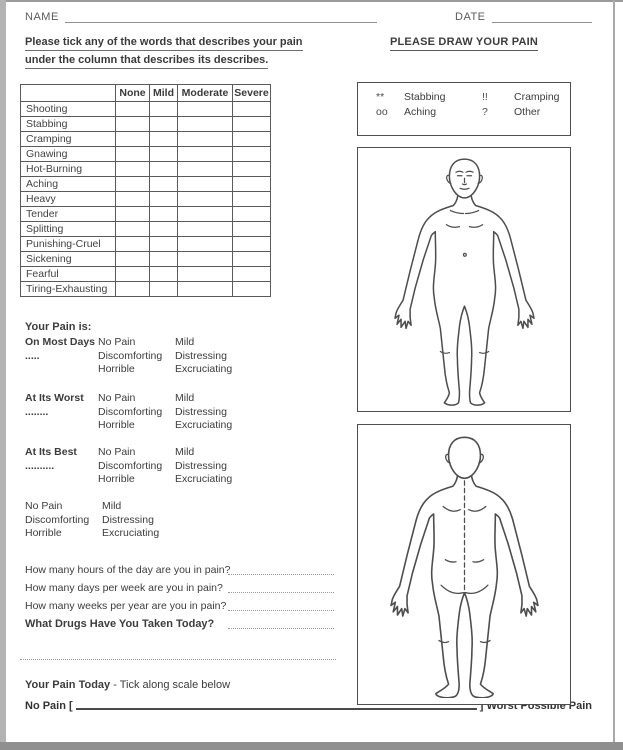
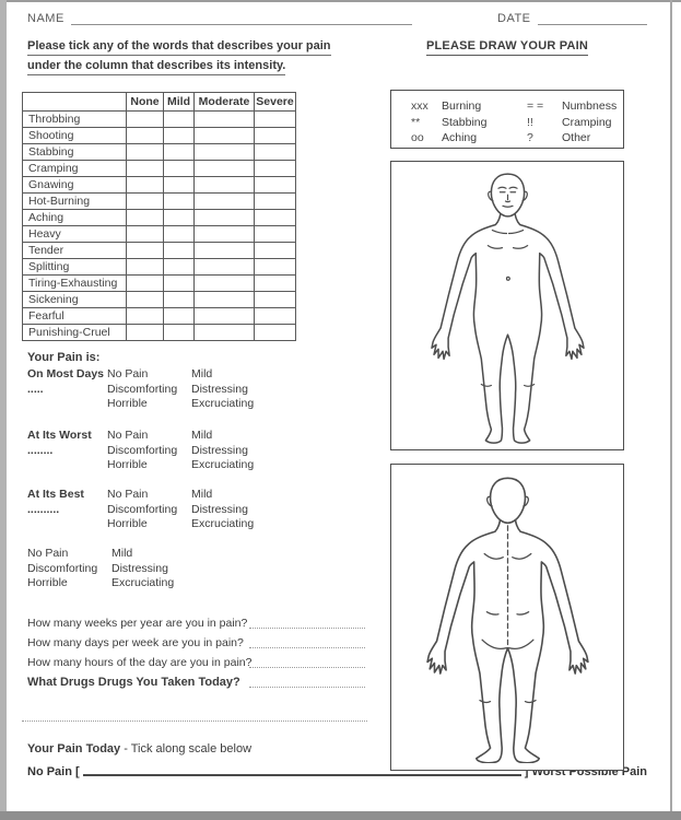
  NAME
  DATE
  Please tick any of the words that describes your pain
- under the column that describes its describes.
+ under the column that describes its intensity.
  	None	Mild	Moderate	Severe
+ Throbbing
  Shooting
  Stabbing
  Cramping
  Gnawing
  Hot-Burning
  Aching
  Heavy
  Tender
  Splitting
- Punishing-Cruel
+ Tiring-Exhausting
  Sickening
  Fearful
- Tiring-Exhausting
+ Punishing-Cruel
  Your Pain is:
  On Most Days .....
  No Pain
  Discomforting
  Horrible
  Mild
  Distressing
  Excruciating
  At Its Worst ........
  No Pain
  Discomforting
  Horrible
  Mild
  Distressing
  Excruciating
  At Its Best ..........
  No Pain
  Discomforting
  Horrible
  Mild
  Distressing
  Excruciating
  No Pain
  Discomforting
  Horrible
  Mild
  Distressing
  Excruciating
- How many hours of the day are you in pain?
+ How many weeks per year are you in pain?
  How many days per week are you in pain?
- How many weeks per year are you in pain?
+ How many hours of the day are you in pain?
- What Drugs Have You Taken Today?
+ What Drugs Drugs You Taken Today?
  Your Pain Today - Tick along scale below
  No Pain [
  ] Worst Possible Pain
  PLEASE DRAW YOUR PAIN
+ xxx
+ Burning
+ = =
+ Numbness
  **
  Stabbing
  !!
  Cramping
  oo
  Aching
  ?
  Other
